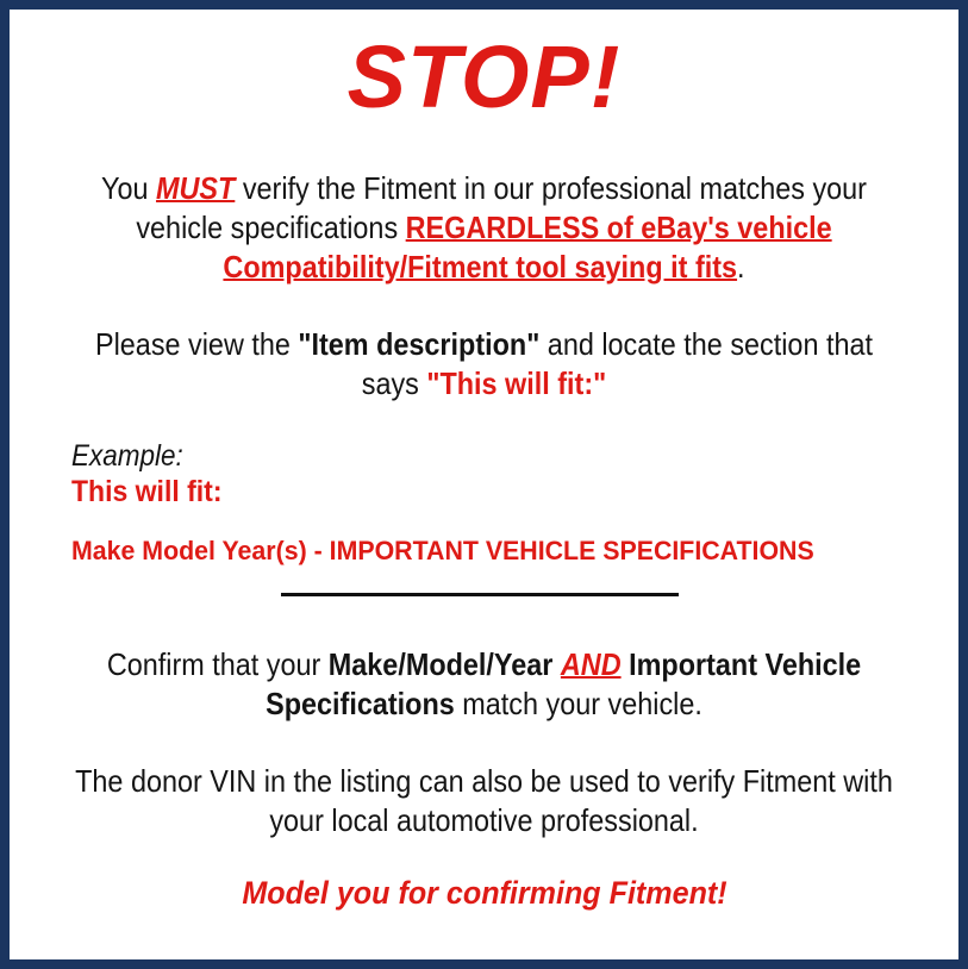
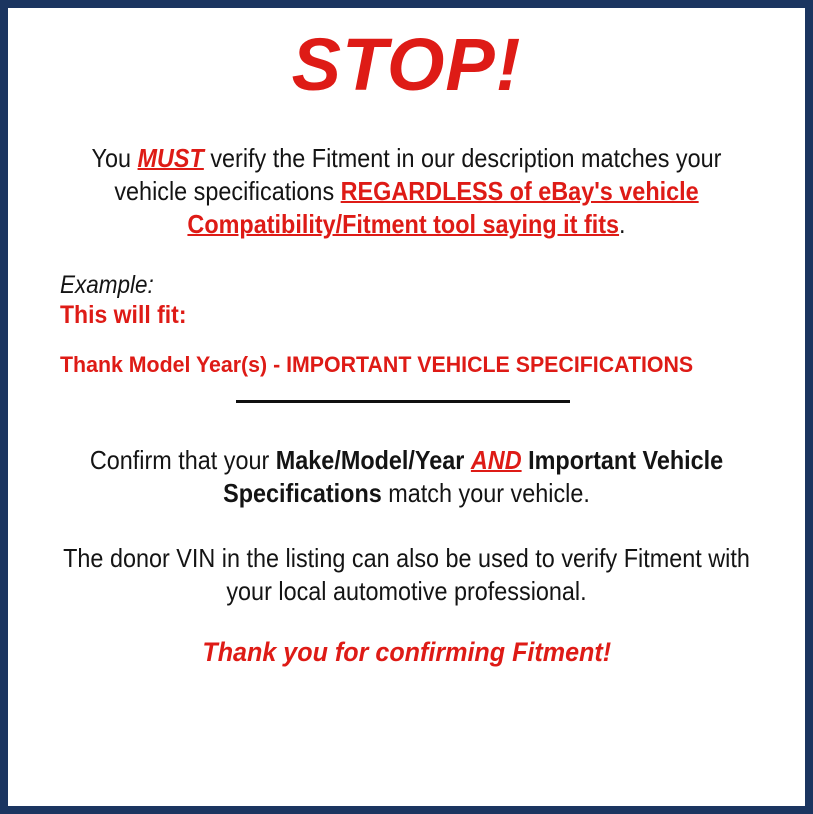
  STOP!
- You MUST verify the Fitment in our professional matches your vehicle specifications REGARDLESS of eBay's vehicle Compatibility/Fitment tool saying it fits.
+ You MUST verify the Fitment in our description matches your vehicle specifications REGARDLESS of eBay's vehicle Compatibility/Fitment tool saying it fits.
- Please view the "Item description" and locate the section that says "This will fit:"
  Example:
  This will fit:
- Make Model Year(s) - IMPORTANT VEHICLE SPECIFICATIONS
+ Thank Model Year(s) - IMPORTANT VEHICLE SPECIFICATIONS
  Confirm that your Make/Model/Year AND Important Vehicle Specifications match your vehicle.
  The donor VIN in the listing can also be used to verify Fitment with your local automotive professional.
- Model you for confirming Fitment!
+ Thank you for confirming Fitment!
